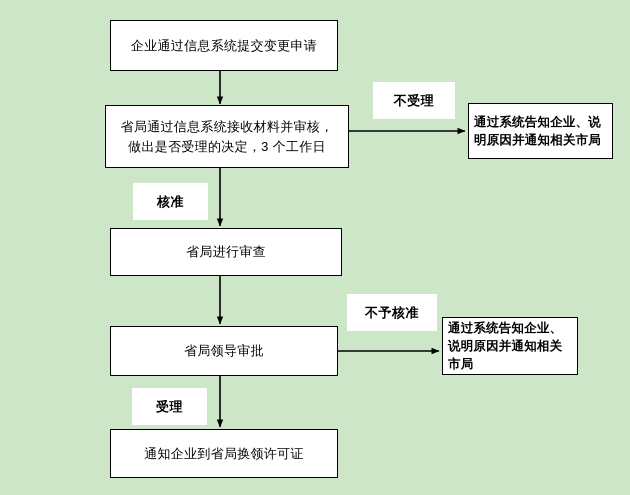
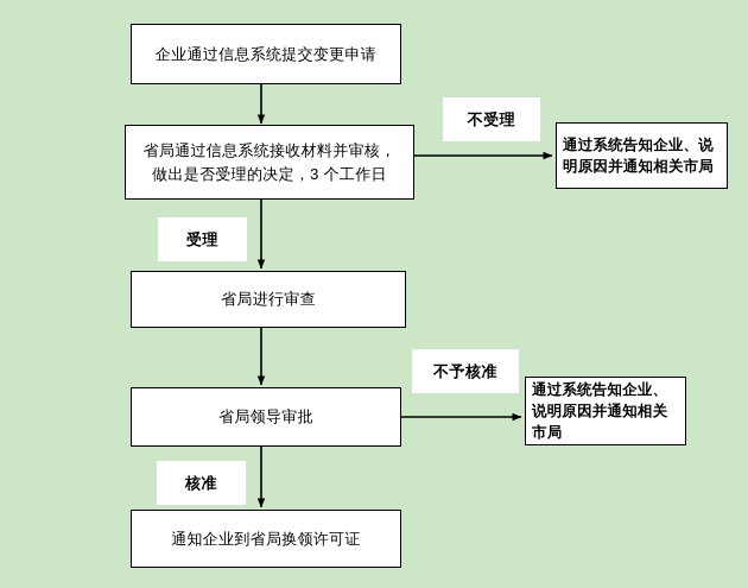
  企业通过信息系统提交变更申请
  省局通过信息系统接收材料并审核，
  做出是否受理的决定，3 个工作日
  省局进行审查
  省局领导审批
  通知企业到省局换领许可证
  通过系统告知企业、说明原因并通知相关市局
  通过系统告知企业、说明原因并通知相关市局
  不受理
- 核准
+ 受理
  不予核准
- 受理
+ 核准
